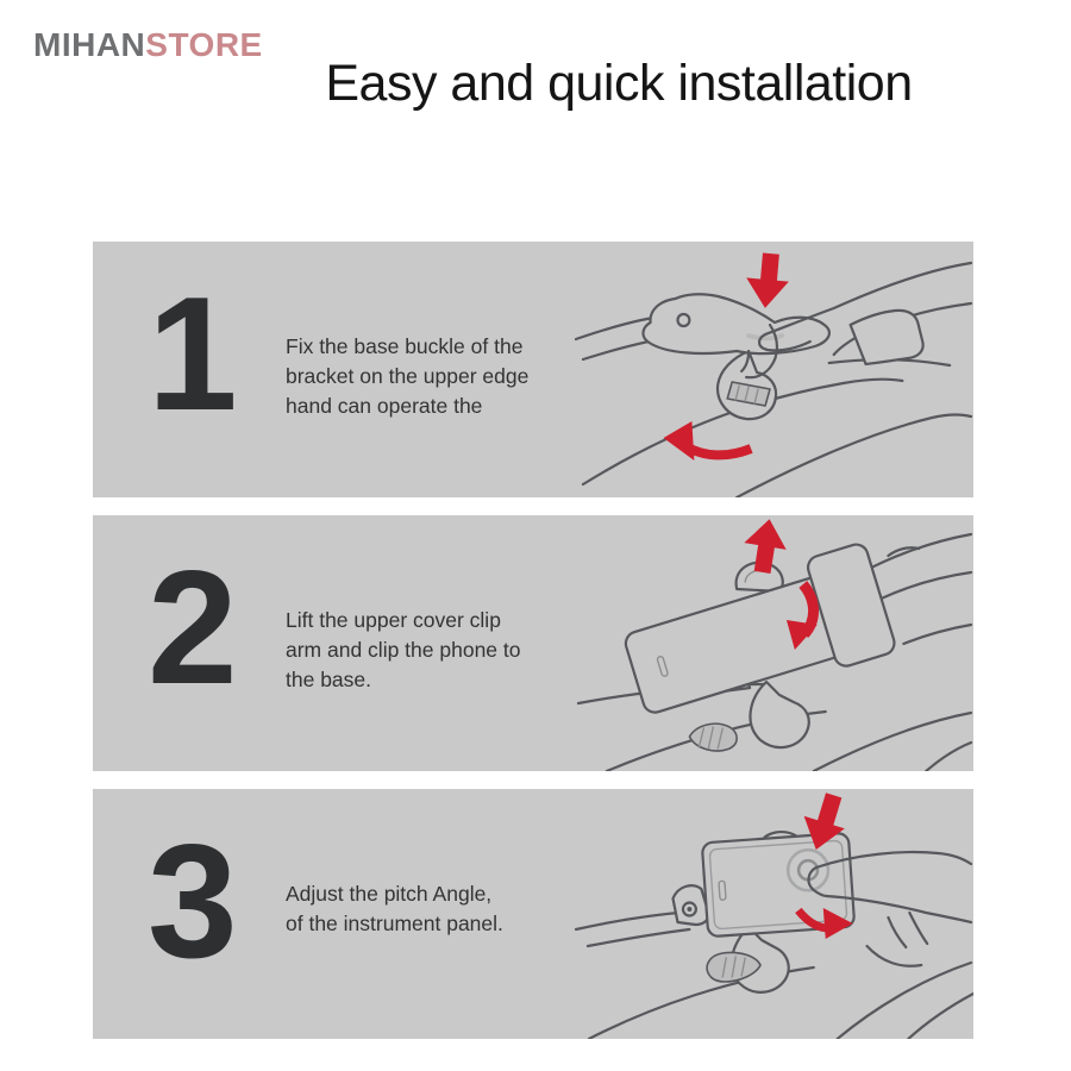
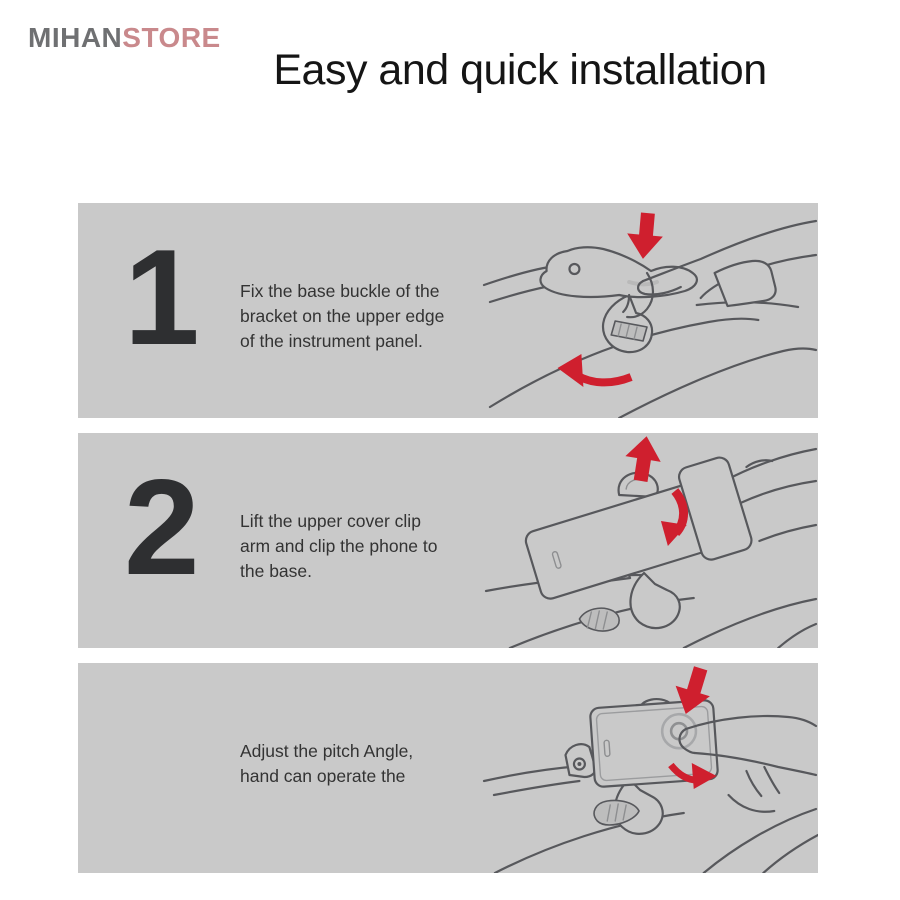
  MIHANSTORE
  Easy and quick installation
  1
  Fix the base buckle of the
  bracket on the upper edge
- hand can operate the
+ of the instrument panel.
  2
  Lift the upper cover clip
  arm and clip the phone to
  the base.
- 3
  Adjust the pitch Angle,
- of the instrument panel.
+ hand can operate the
